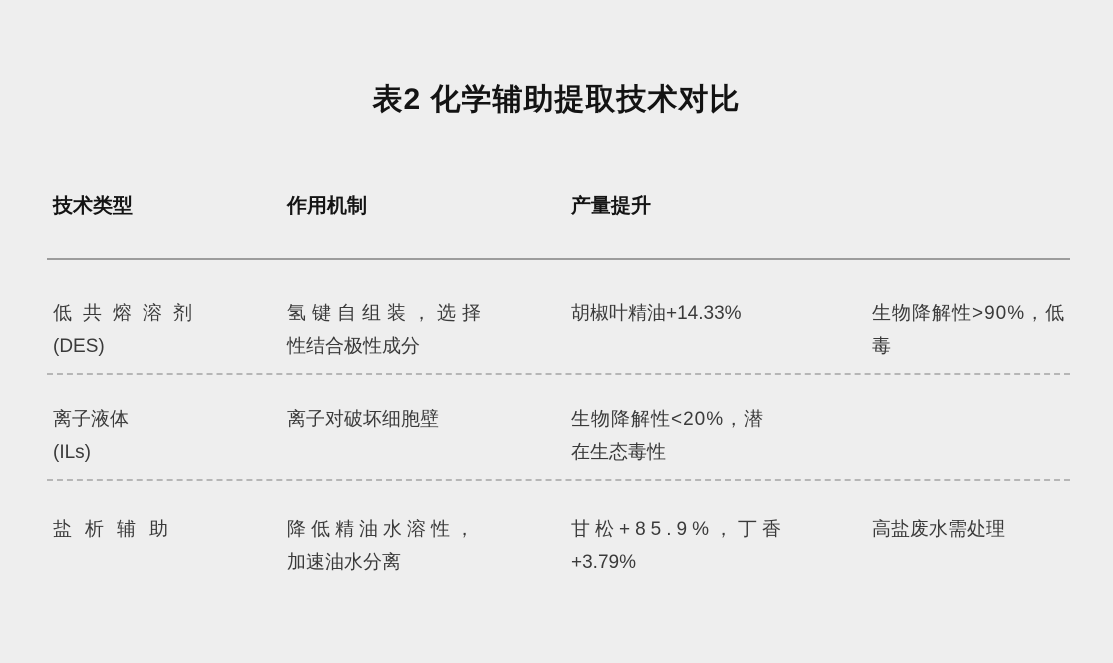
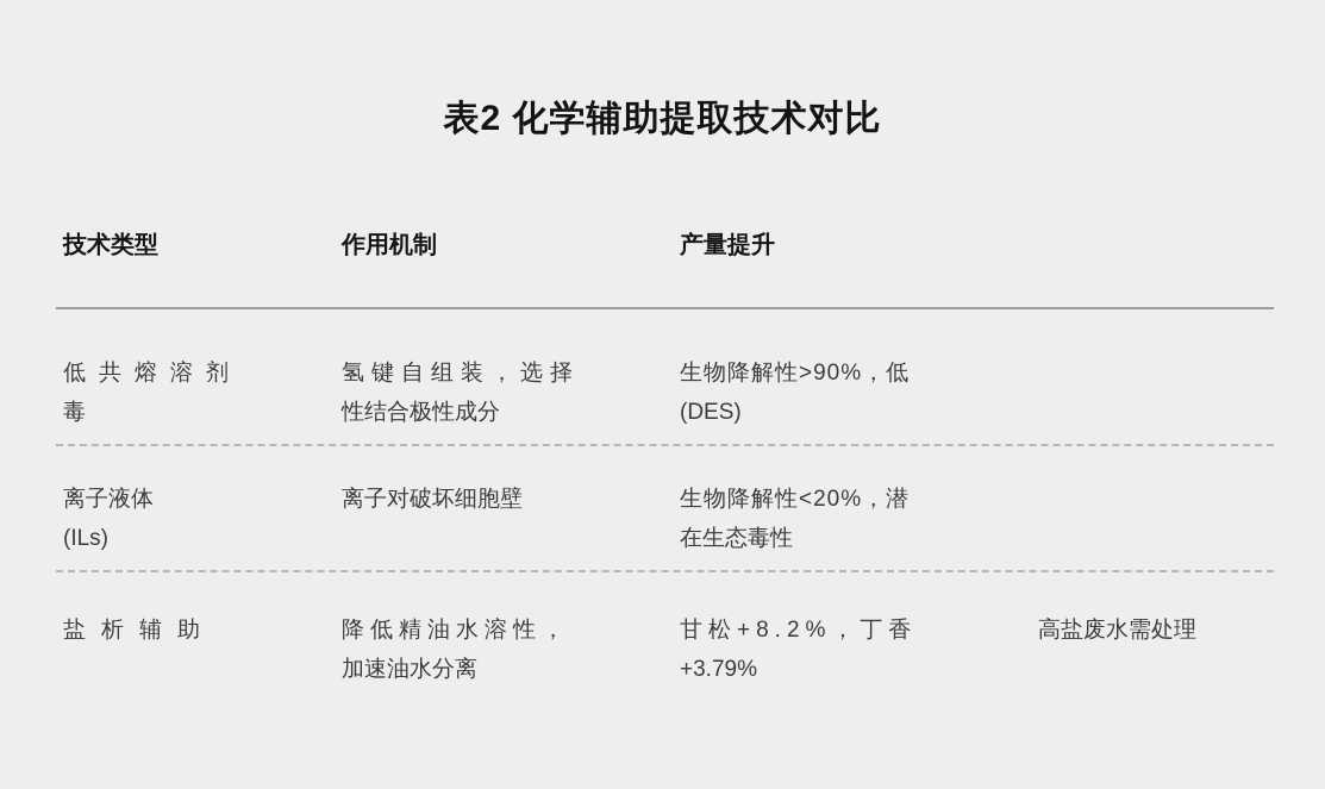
  表2 化学辅助提取技术对比
  技术类型
  作用机制
  产量提升
  低共熔溶剂
- (DES)
+ 毒
  氢键自组装，选择
  性结合极性成分
- 胡椒叶精油+14.33%
  生物降解性>90%，低
- 毒
+ (DES)
  离子液体
  (ILs)
  离子对破坏细胞壁
  生物降解性<20%，潜
  在生态毒性
  盐析辅助
  降低精油水溶性，
  加速油水分离
- 甘松+85.9%，丁香
+ 甘松+8.2%，丁香
  +3.79%
  高盐废水需处理
